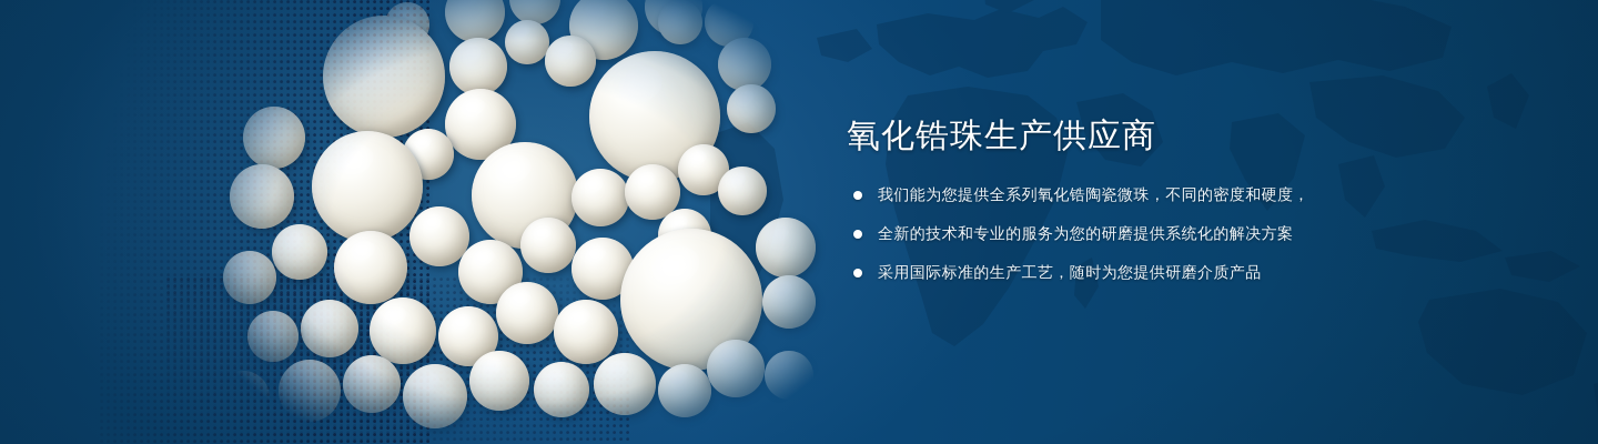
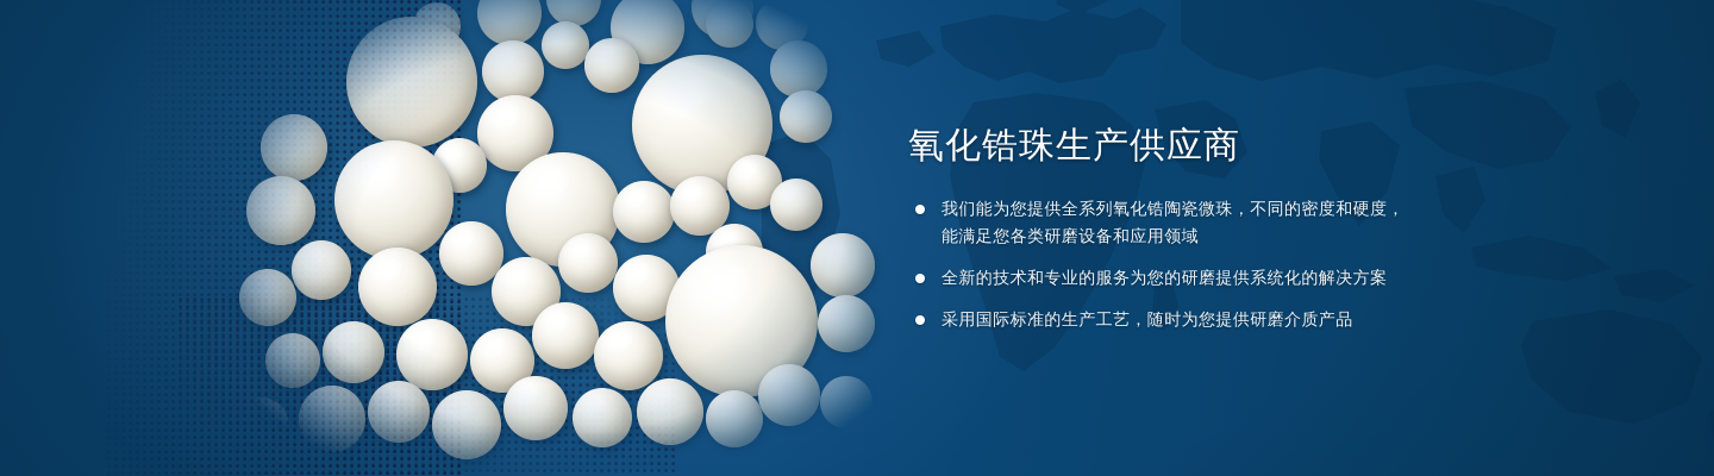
  氧化锆珠生产供应商
  我们能为您提供全系列氧化锆陶瓷微珠，不同的密度和硬度，
+ 能满足您各类研磨设备和应用领域
  全新的技术和专业的服务为您的研磨提供系统化的解决方案
  采用国际标准的生产工艺，随时为您提供研磨介质产品
